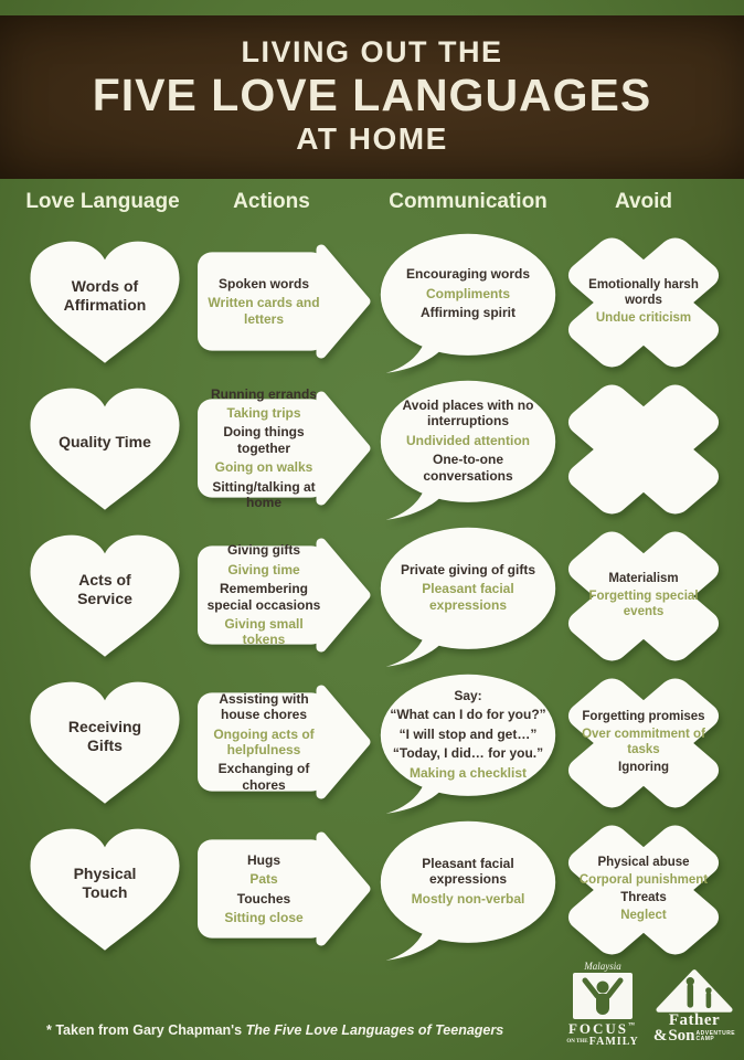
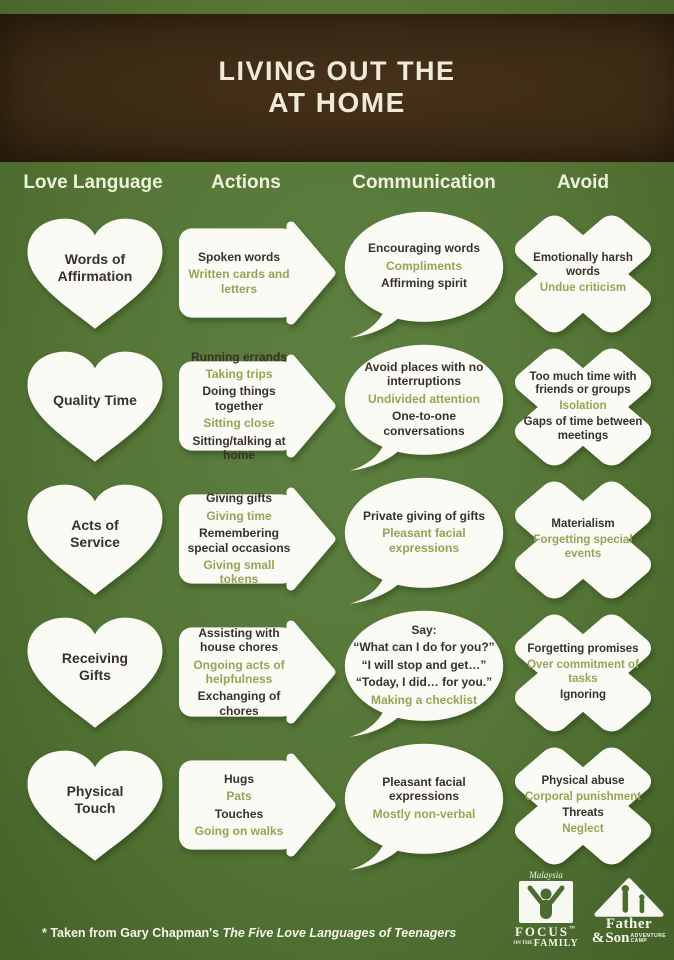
  LIVING OUT THE
- FIVE LOVE LANGUAGES
  AT HOME
  Love Language
  Actions
  Communication
  Avoid
  Words of Affirmation
  Spoken words
  Written cards and letters
  Encouraging words
  Compliments
  Affirming spirit
  Emotionally harsh words
  Undue criticism
  Quality Time
  Running errands
  Taking trips
  Doing things together
- Going on walks
+ Sitting close
  Sitting/talking at home
  Avoid places with no interruptions
  Undivided attention
  One-to-one conversations
+ Too much time with friends or groups
+ Isolation
+ Gaps of time between meetings
  Acts of Service
  Giving gifts
  Giving time
  Remembering special occasions
  Giving small tokens
  Private giving of gifts
  Pleasant facial expressions
  Materialism
  Forgetting special events
  Receiving Gifts
  Assisting with house chores
  Ongoing acts of helpfulness
  Exchanging of chores
  Say:
  “What can I do for you?”
  “I will stop and get…”
  “Today, I did… for you.”
  Making a checklist
  Forgetting promises
  Over commitment of tasks
  Ignoring
  Physical Touch
  Hugs
  Pats
  Touches
- Sitting close
+ Going on walks
  Pleasant facial expressions
  Mostly non-verbal
  Physical abuse
  Corporal punishment
  Threats
  Neglect
  * Taken from Gary Chapman's The Five Love Languages of Teenagers
  Malaysia
  FOCUS
  Father
  &
  Son
